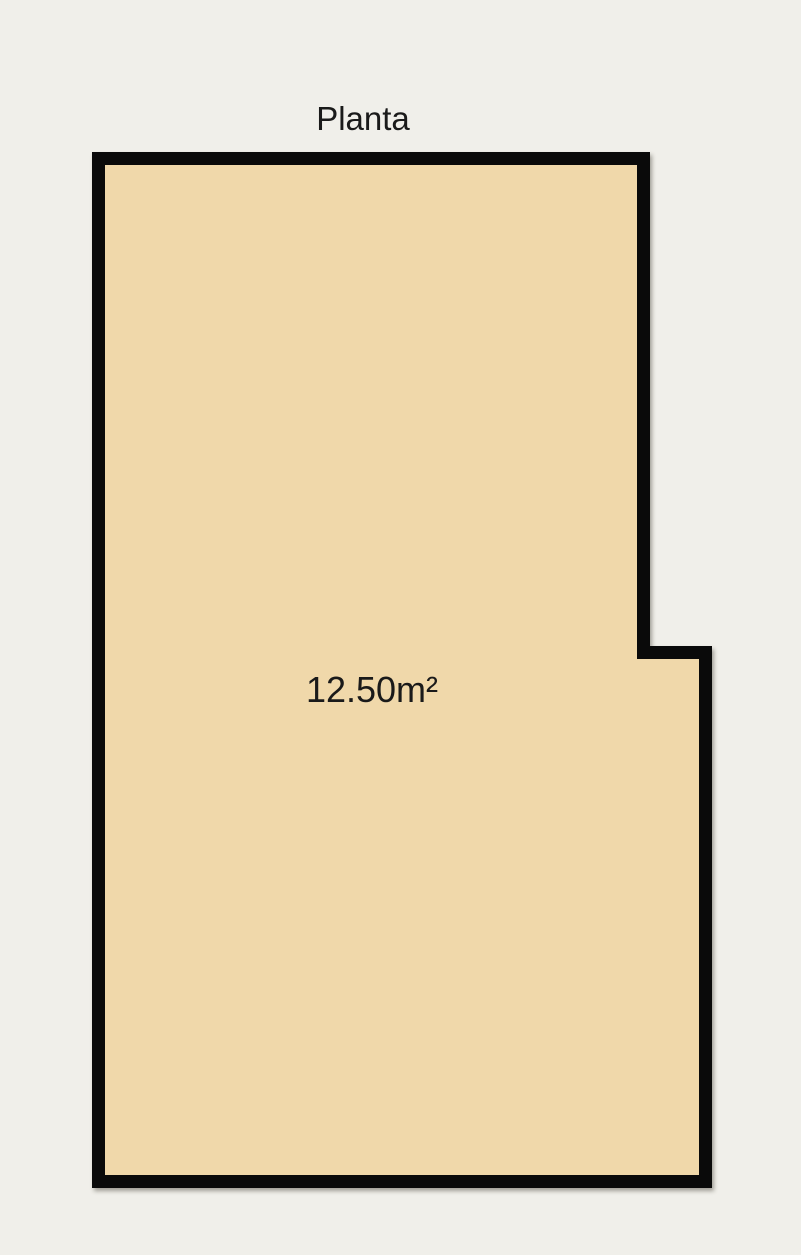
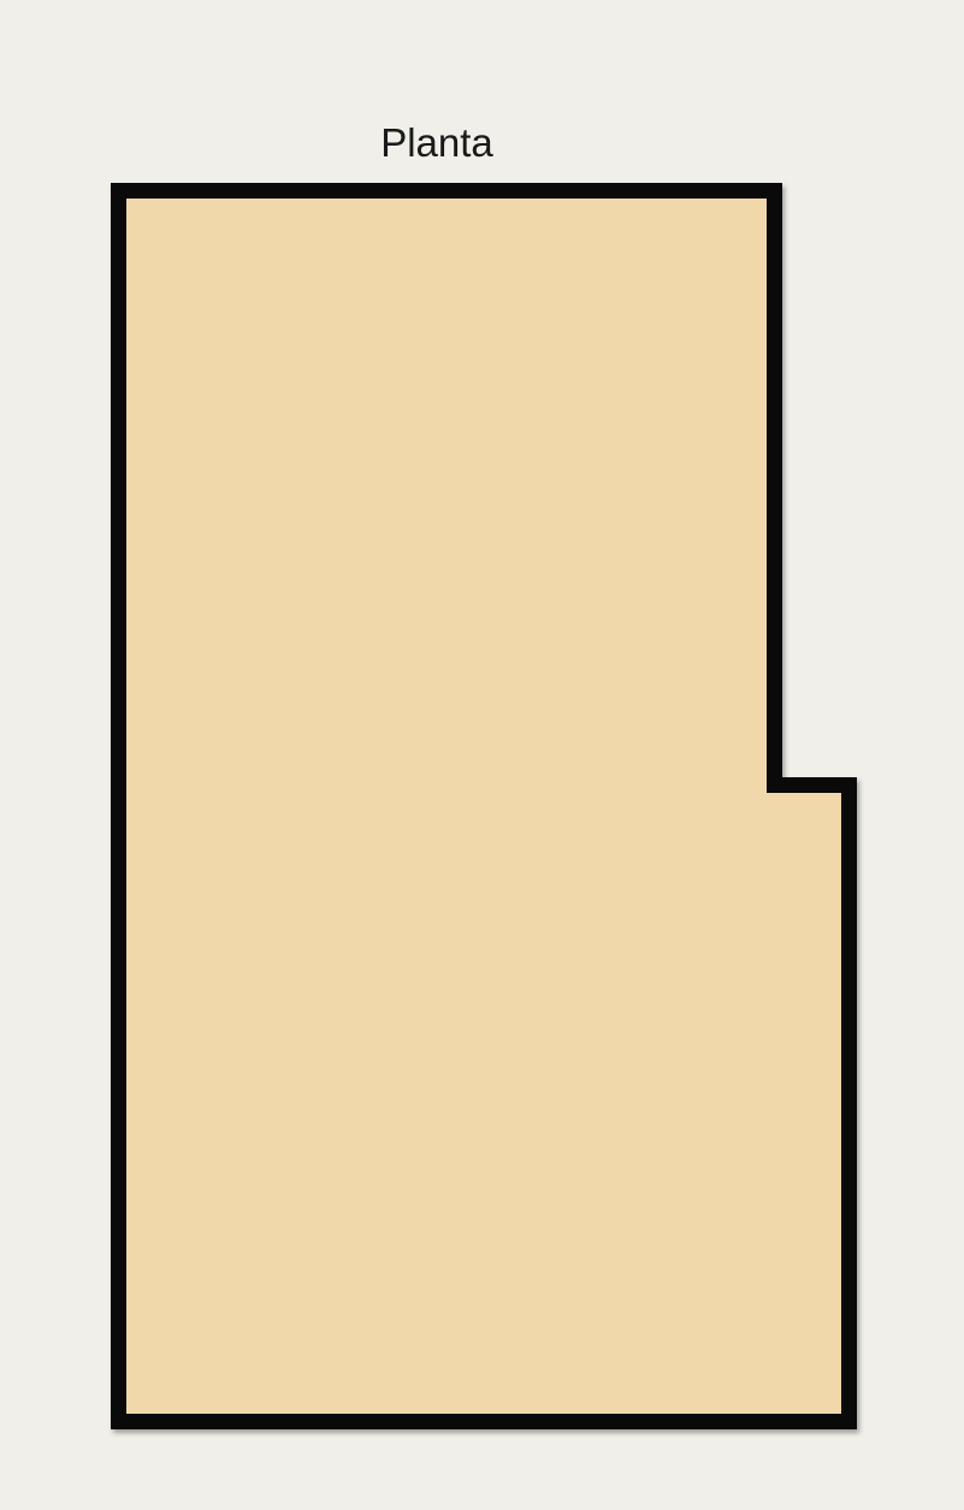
  Planta
- 12.50m²
